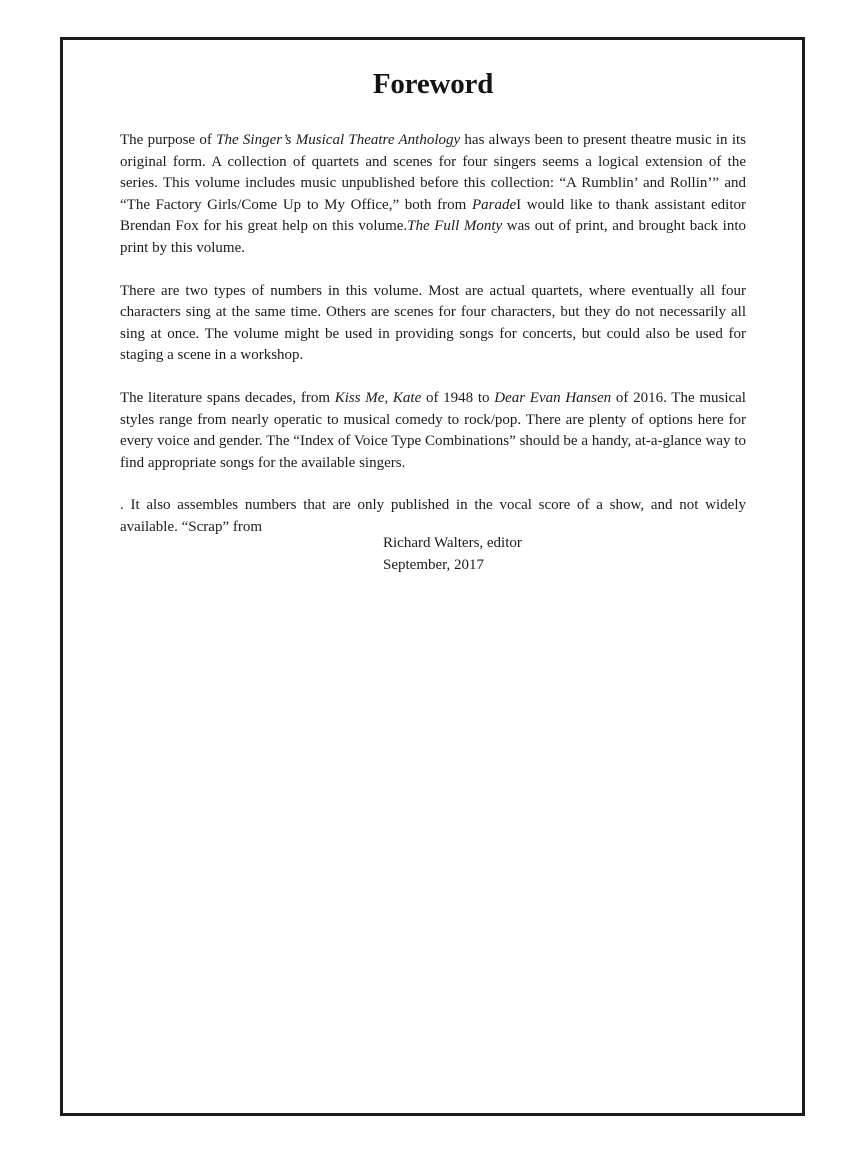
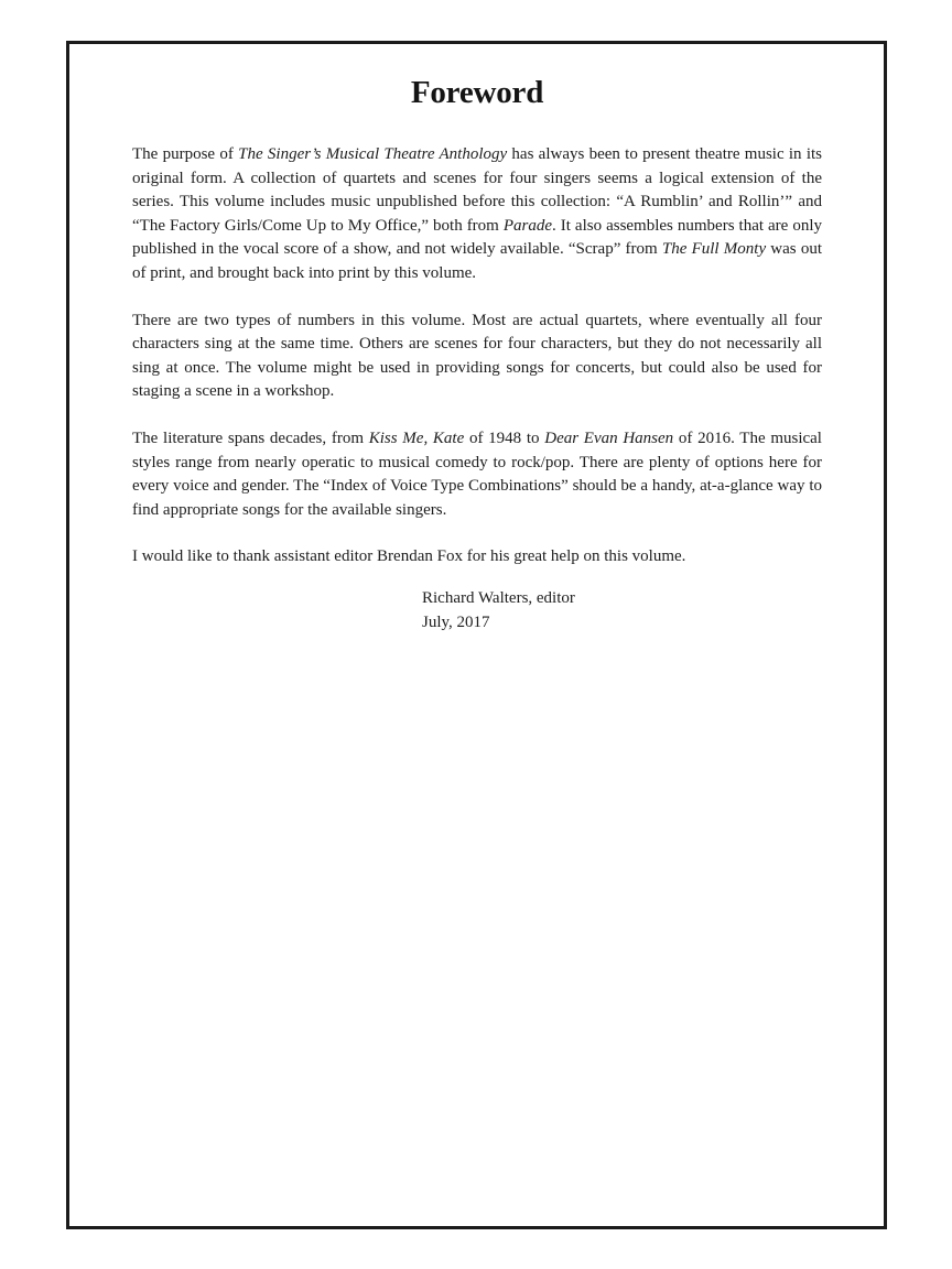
  Foreword
- The purpose of The Singer’s Musical Theatre Anthology has always been to present theatre music in its original form. A collection of quartets and scenes for four singers seems a logical extension of the series. This volume includes music unpublished before this collection: “A Rumblin’ and Rollin’” and “The Factory Girls/Come Up to My Office,” both from ParadeI would like to thank assistant editor Brendan Fox for his great help on this volume.The Full Monty was out of print, and brought back into print by this volume.
+ The purpose of The Singer’s Musical Theatre Anthology has always been to present theatre music in its original form. A collection of quartets and scenes for four singers seems a logical extension of the series. This volume includes music unpublished before this collection: “A Rumblin’ and Rollin’” and “The Factory Girls/Come Up to My Office,” both from Parade. It also assembles numbers that are only published in the vocal score of a show, and not widely available. “Scrap” from The Full Monty was out of print, and brought back into print by this volume.
  There are two types of numbers in this volume. Most are actual quartets, where eventually all four characters sing at the same time. Others are scenes for four characters, but they do not necessarily all sing at once. The volume might be used in providing songs for concerts, but could also be used for staging a scene in a workshop.
  The literature spans decades, from Kiss Me, Kate of 1948 to Dear Evan Hansen of 2016. The musical styles range from nearly operatic to musical comedy to rock/pop. There are plenty of options here for every voice and gender. The “Index of Voice Type Combinations” should be a handy, at-a-glance way to find appropriate songs for the available singers.
- . It also assembles numbers that are only published in the vocal score of a show, and not widely available. “Scrap” from
+ I would like to thank assistant editor Brendan Fox for his great help on this volume.
  Richard Walters, editor
- September, 2017
+ July, 2017
